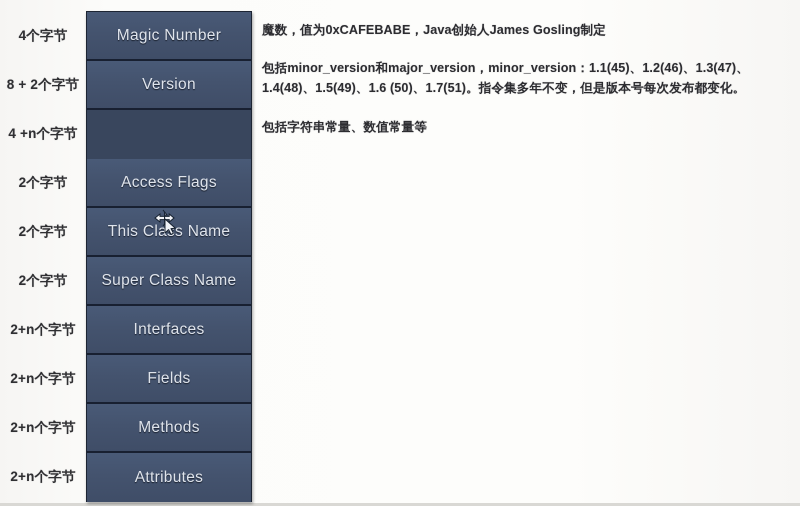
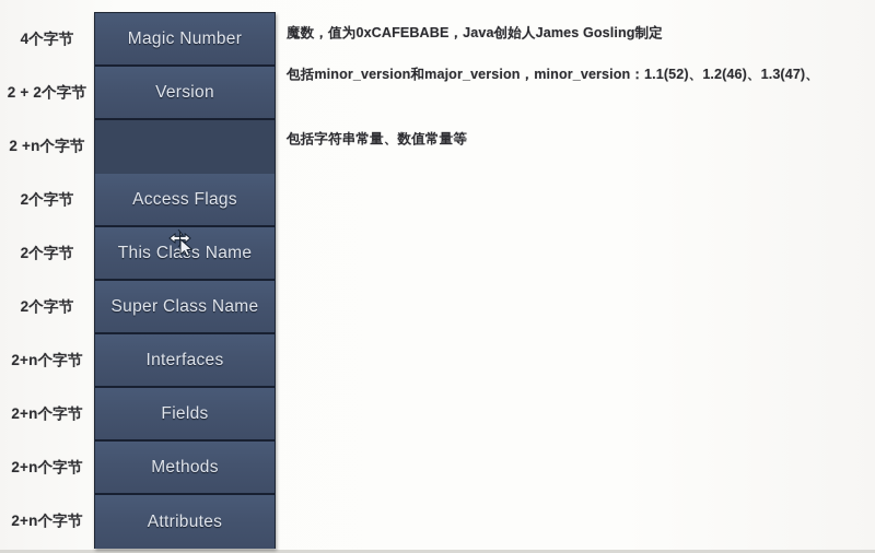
  4个字节
- 8 + 2个字节
+ 2 + 2个字节
- 4 +n个字节
+ 2 +n个字节
  2个字节
  2个字节
  2个字节
  2+n个字节
  2+n个字节
  2+n个字节
  2+n个字节
  Magic Number
  Version
  Access Flags
  This Clas Name
  Super Class Name
  Interfaces
  Fields
  Methods
  Attributes
  魔数，值为0xCAFEBABE，Java创始人James Gosling制定
- 包括minor_version和major_version，minor_version：1.1(45)、1.2(46)、1.3(47)、
+ 包括minor_version和major_version，minor_version：1.1(52)、1.2(46)、1.3(47)、
- 1.4(48)、1.5(49)、1.6 (50)、1.7(51)。指令集多年不变，但是版本号每次发布都变化。
  包括字符串常量、数值常量等
